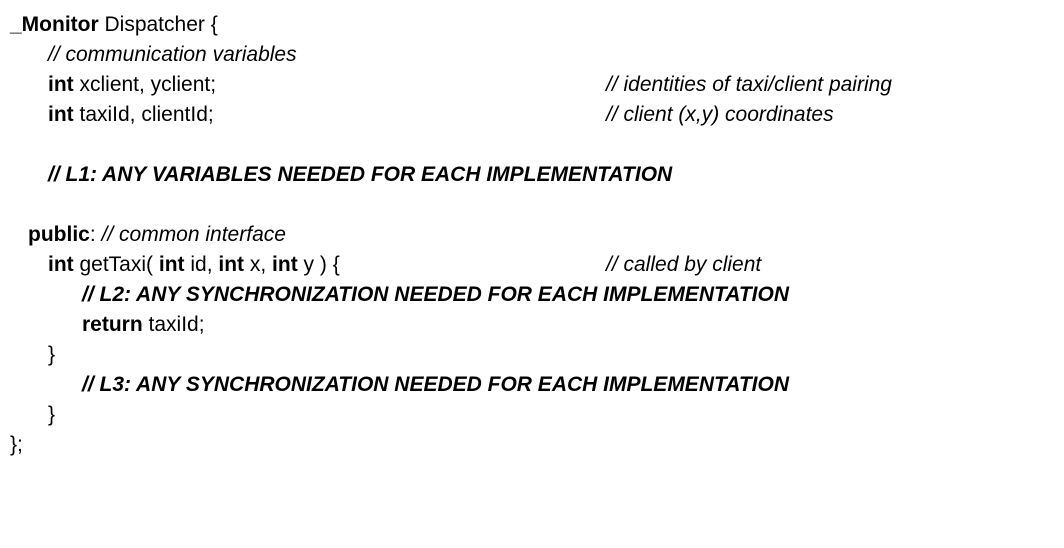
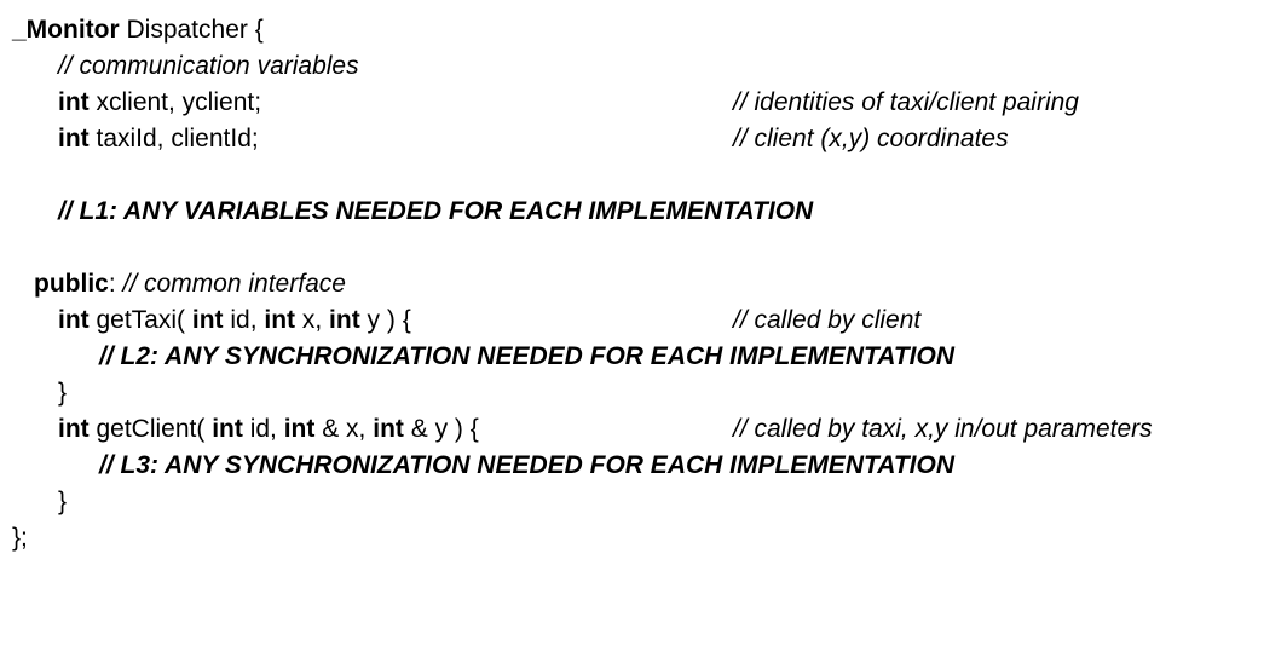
  _Monitor Dispatcher {
  // communication variables
  int xclient, yclient;
  // identities of taxi/client pairing
  int taxiId, clientId;
  // client (x,y) coordinates
  // L1: ANY VARIABLES NEEDED FOR EACH IMPLEMENTATION
  public: // common interface
  int getTaxi( int id, int x, int y ) {
  // called by client
  // L2: ANY SYNCHRONIZATION NEEDED FOR EACH IMPLEMENTATION
- return taxiId;
  }
+ int getClient( int id, int & x, int & y ) {
+ // called by taxi, x,y in/out parameters
  // L3: ANY SYNCHRONIZATION NEEDED FOR EACH IMPLEMENTATION
  }
  };
